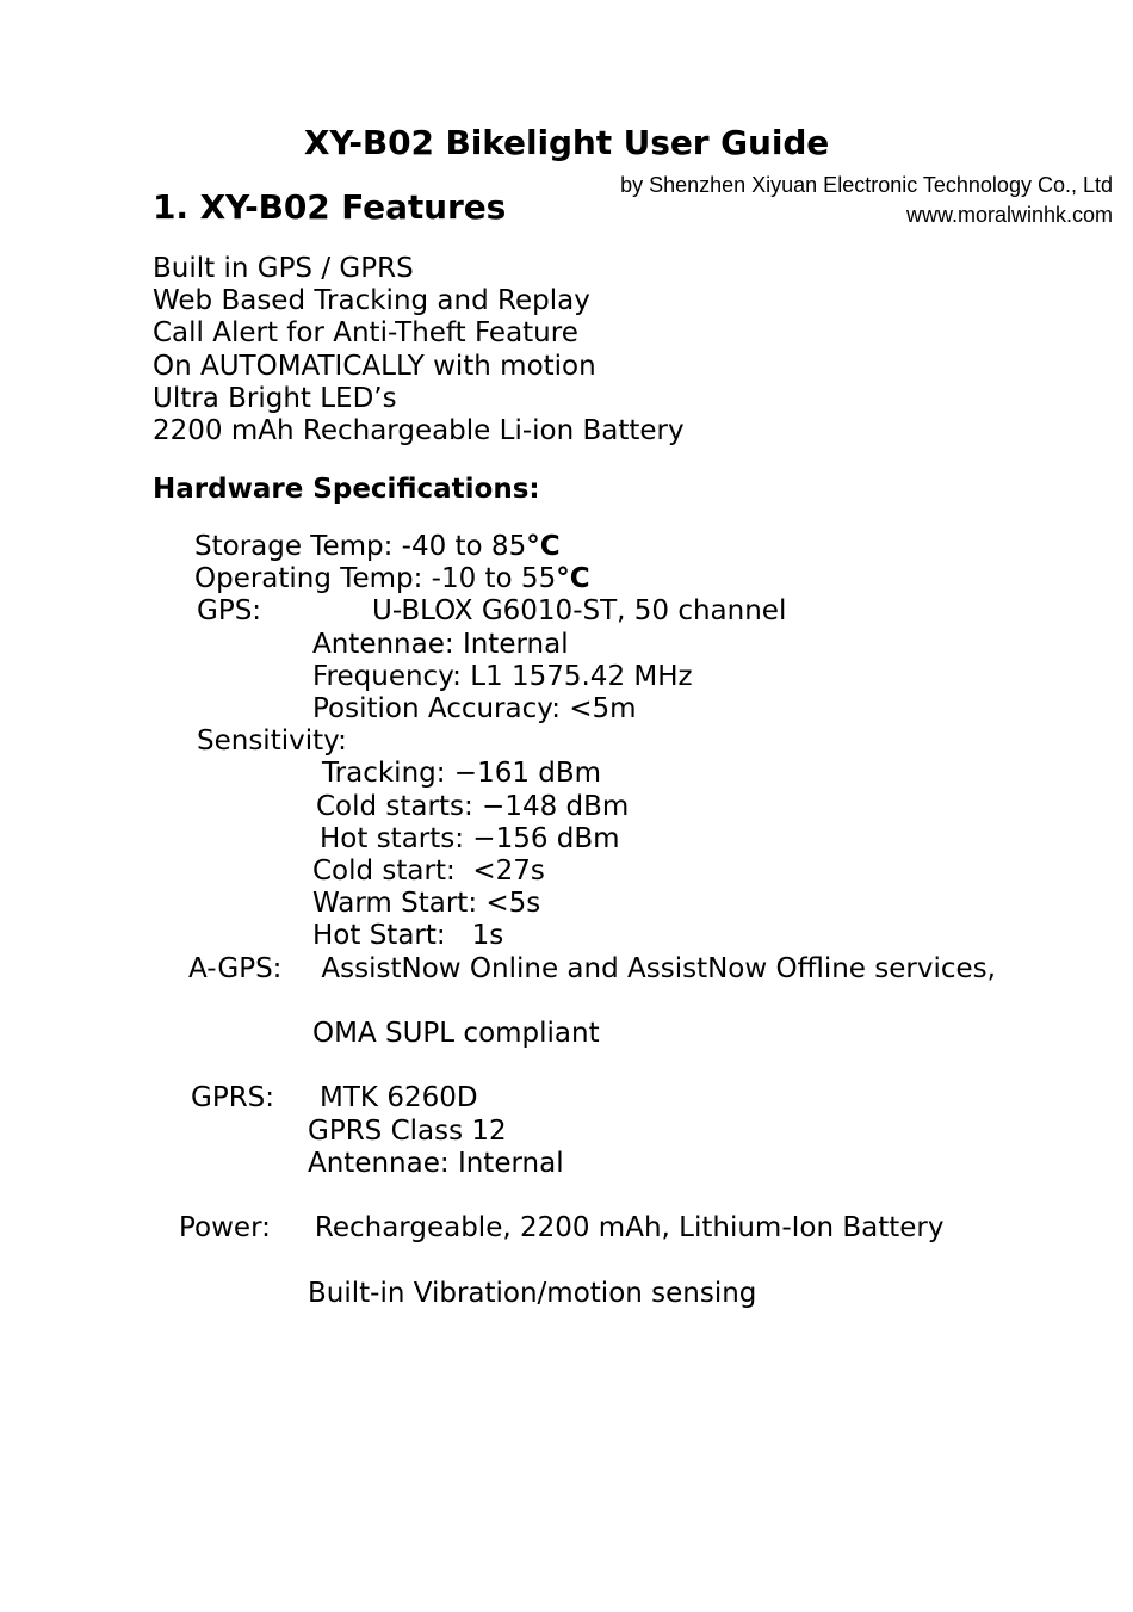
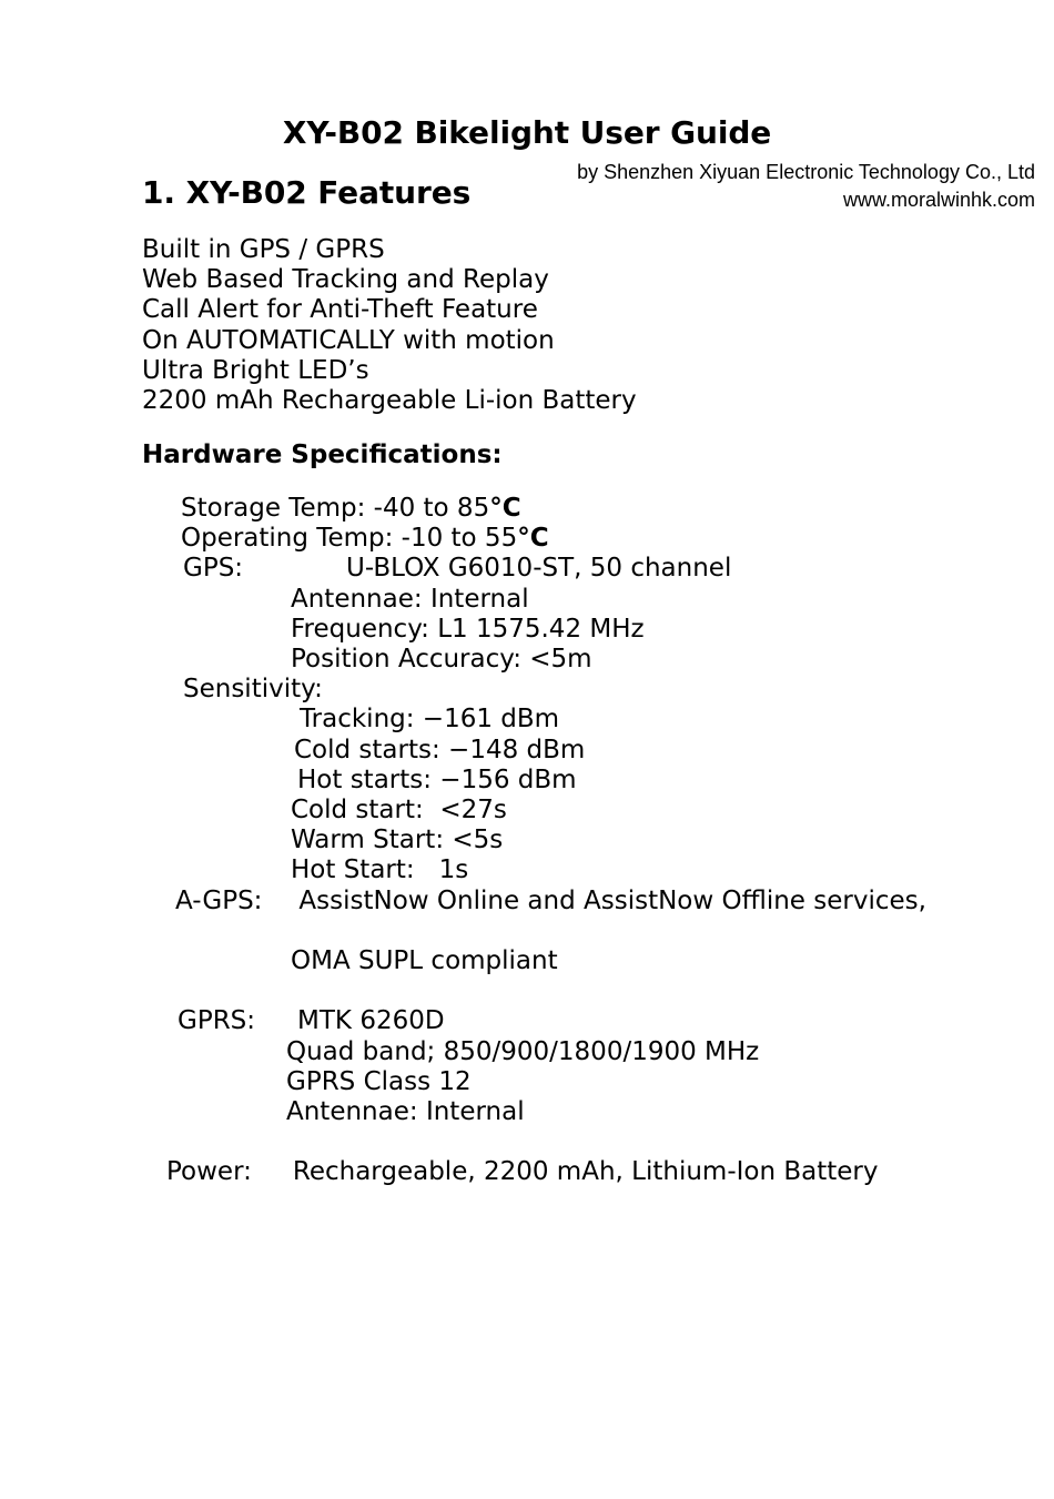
  XY-B02 Bikelight User Guide
  by Shenzhen Xiyuan Electronic Technology Co., Ltd
  www.moralwinhk.com
  1. XY-B02 Features
  Built in GPS / GPRS
  Web Based Tracking and Replay
  Call Alert for Anti-Theft Feature
  On AUTOMATICALLY with motion
  Ultra Bright LED’s
  2200 mAh Rechargeable Li-ion Battery
  Hardware Specifications:
  Storage Temp: -40 to 85°C
  Operating Temp: -10 to 55°C
  GPS: U-BLOX G6010-ST, 50 channel
  Antennae: Internal
  Frequency: L1 1575.42 MHz
  Position Accuracy: <5m
  Sensitivity:
  Tracking: −161 dBm
  Cold starts: −148 dBm
  Hot starts: −156 dBm
  Cold start: <27s
  Warm Start: <5s
  Hot Start: 1s
  A-GPS: AssistNow Online and AssistNow Offline services,
  OMA SUPL compliant
  GPRS: MTK 6260D
+ Quad band; 850/900/1800/1900 MHz
  GPRS Class 12
  Antennae: Internal
  Power: Rechargeable, 2200 mAh, Lithium-Ion Battery
- Built-in Vibration/motion sensing
